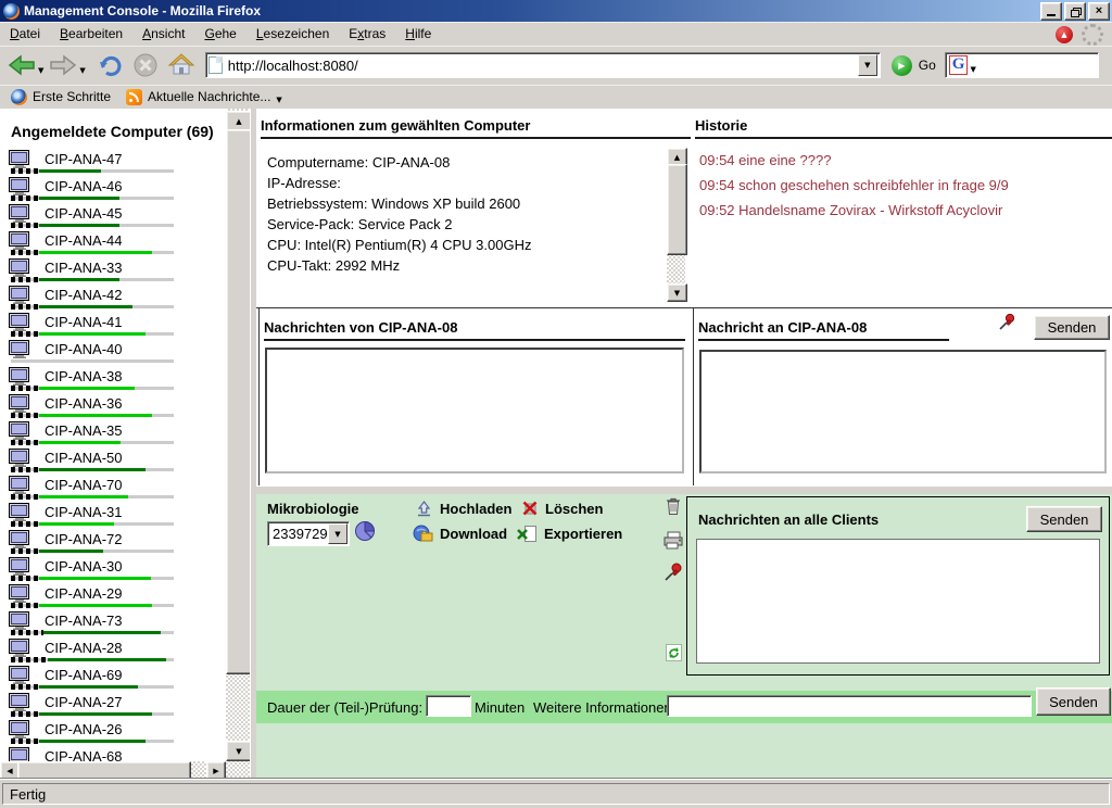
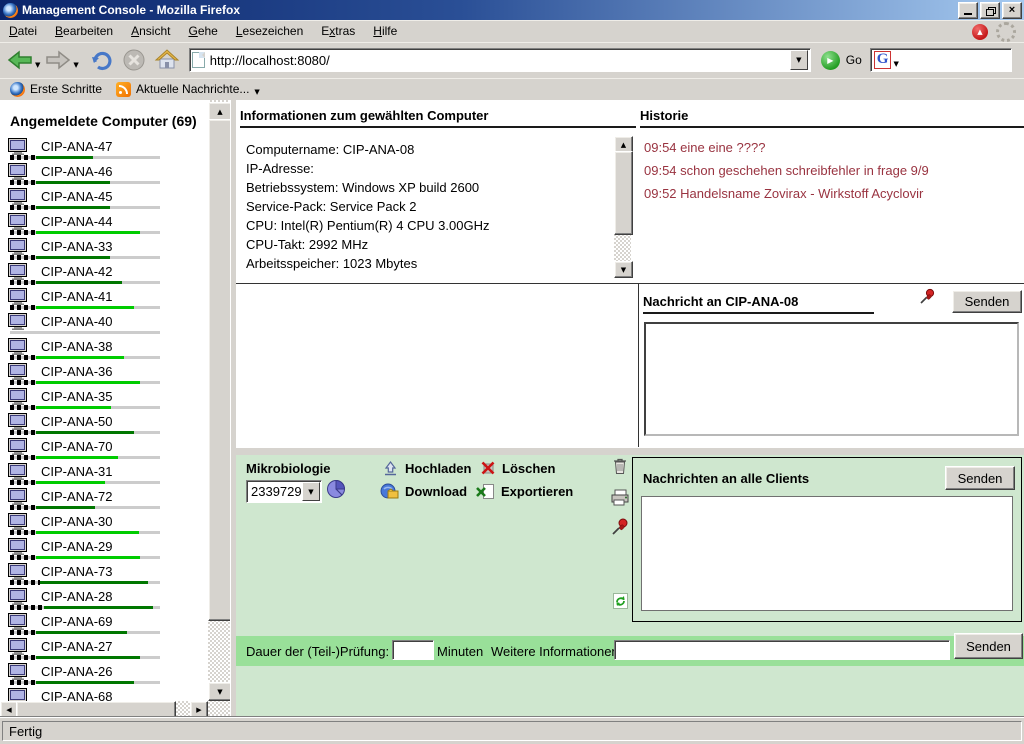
  Management Console - Mozilla Firefox
  ×
  Datei
  Bearbeiten
  Ansicht
  Gehe
  Lesezeichen
  Extras
  Hilfe
  ▲
  ▼
  ▼
  http://localhost:8080/
  ▼
  ▶
  Go
  G
  ▼
  Erste Schritte
  Aktuelle Nachrichte...
  ▼
  Angemeldete Computer (69)
  CIP-ANA-47
  CIP-ANA-46
  CIP-ANA-45
  CIP-ANA-44
  CIP-ANA-33
  CIP-ANA-42
  CIP-ANA-41
  CIP-ANA-40
  CIP-ANA-38
  CIP-ANA-36
  CIP-ANA-35
  CIP-ANA-50
  CIP-ANA-70
  CIP-ANA-31
  CIP-ANA-72
  CIP-ANA-30
  CIP-ANA-29
  CIP-ANA-73
  CIP-ANA-28
  CIP-ANA-69
  CIP-ANA-27
  CIP-ANA-26
  CIP-ANA-68
  ◀
  ▶
  ▲
  ▼
  Informationen zum gewählten Computer
  Computername: CIP-ANA-08
  IP-Adresse:
  Betriebssystem: Windows XP build 2600
  Service-Pack: Service Pack 2
  CPU: Intel(R) Pentium(R) 4 CPU 3.00GHz
  CPU-Takt: 2992 MHz
+ Arbeitsspeicher: 1023 Mbytes
  ▲
  ▼
  Historie
  09:54 eine eine ????
  09:54 schon geschehen schreibfehler in frage 9/9
  09:52 Handelsname Zovirax - Wirkstoff Acyclovir
- Nachrichten von CIP-ANA-08
  Nachricht an CIP-ANA-08
  Senden
  Mikrobiologie
  2339729
  ▼
  Hochladen
  Download
  Löschen
  Exportieren
  Nachrichten an alle Clients
  Senden
  Dauer der (Teil-)Prüfung:
  Minuten
  Weitere Informatione
  Senden
  Fertig
